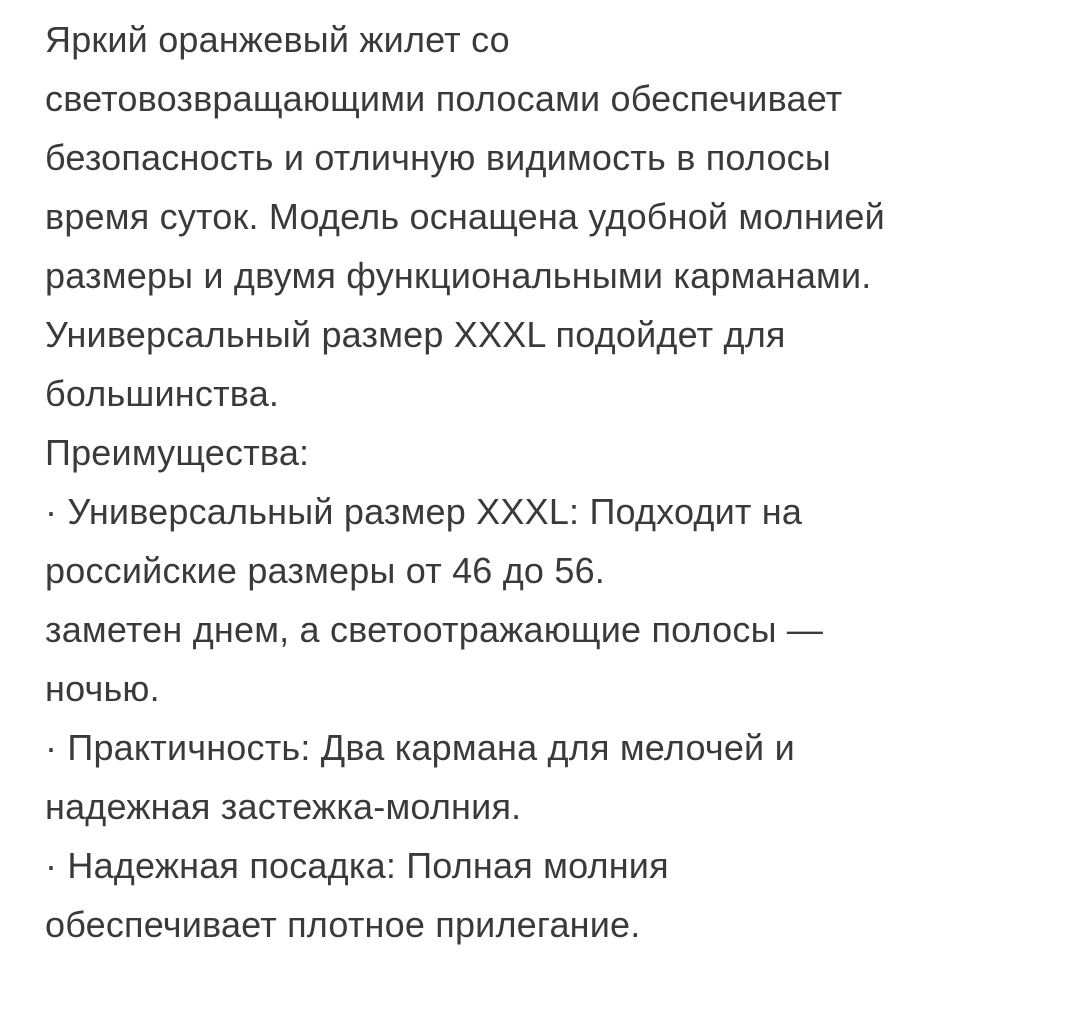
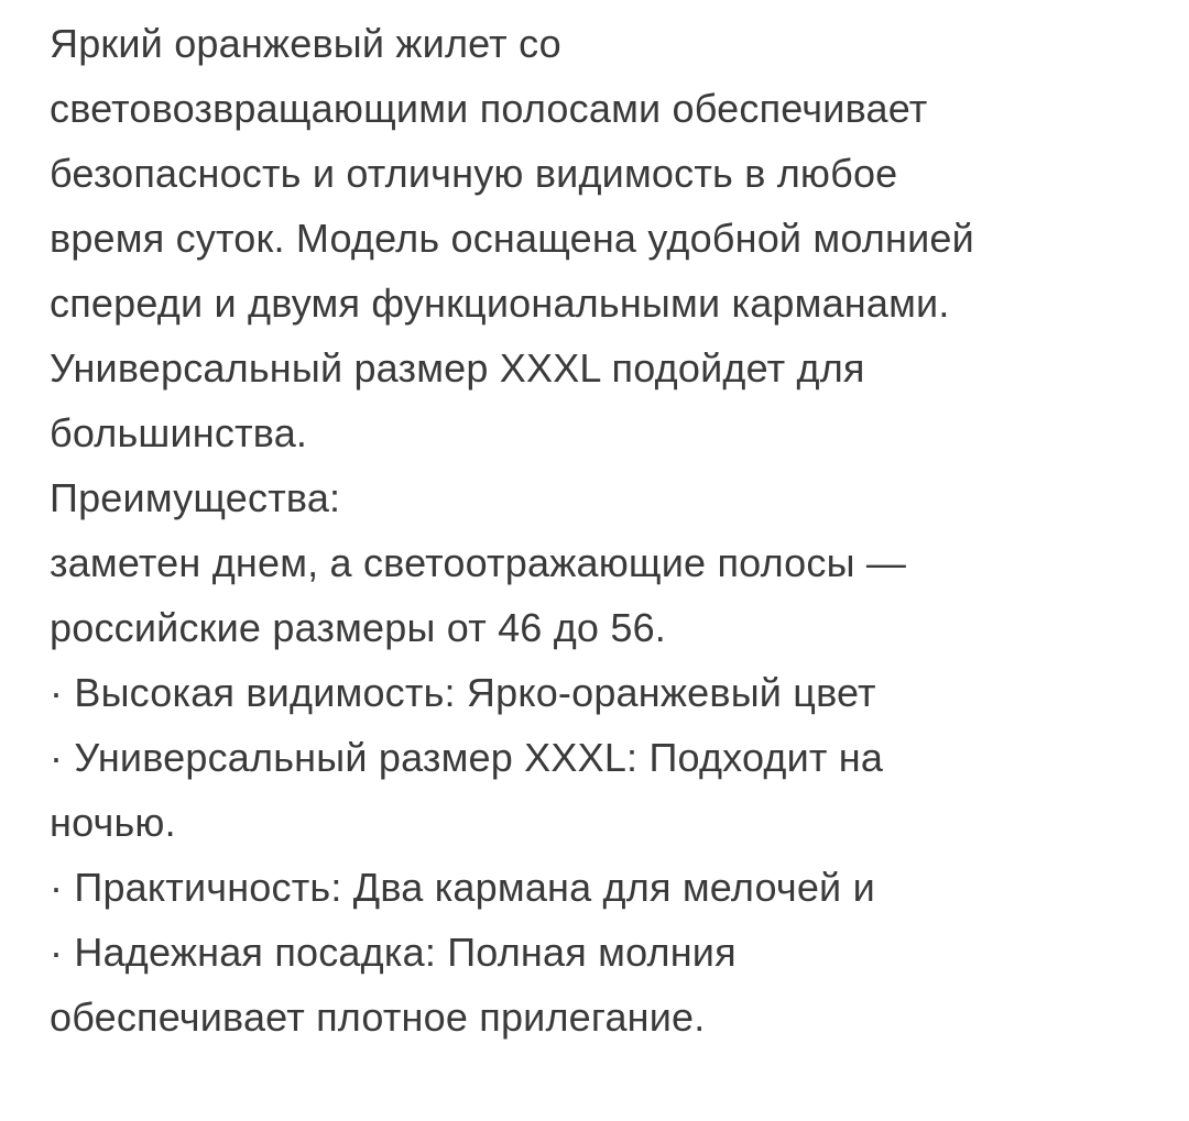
  Яркий оранжевый жилет со
  световозвращающими полосами обеспечивает
- безопасность и отличную видимость в полосы
+ безопасность и отличную видимость в любое
  время суток. Модель оснащена удобной молнией
- размеры и двумя функциональными карманами.
+ спереди и двумя функциональными карманами.
  Универсальный размер XXXL подойдет для
  большинства.
  Преимущества:
- · Универсальный размер XXXL: Подходит на
+ заметен днем, а светоотражающие полосы —
  российские размеры от 46 до 56.
+ · Высокая видимость: Ярко-оранжевый цвет
- заметен днем, а светоотражающие полосы —
+ · Универсальный размер XXXL: Подходит на
  ночью.
  · Практичность: Два кармана для мелочей и
- надежная застежка-молния.
  · Надежная посадка: Полная молния
  обеспечивает плотное прилегание.
